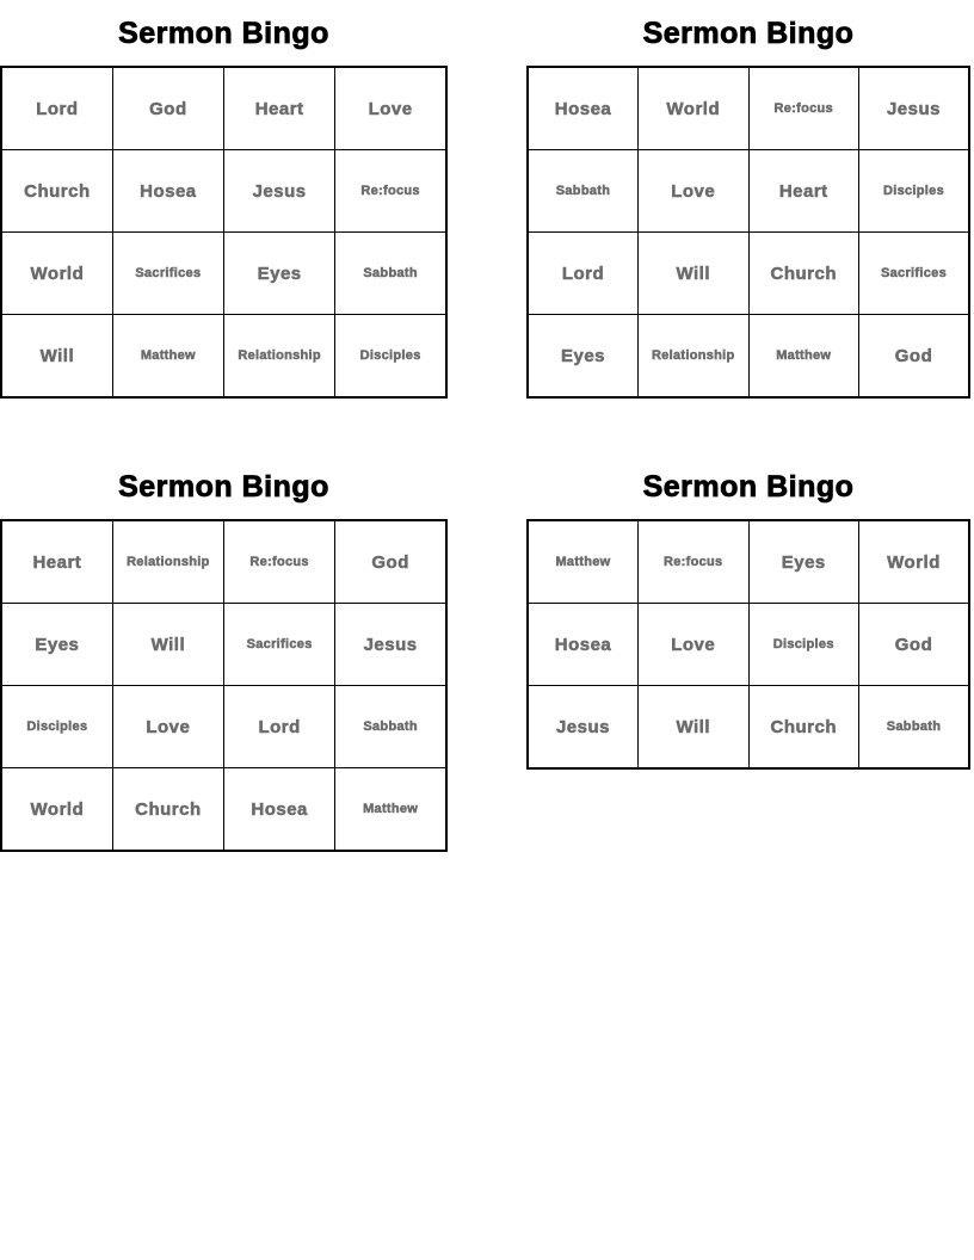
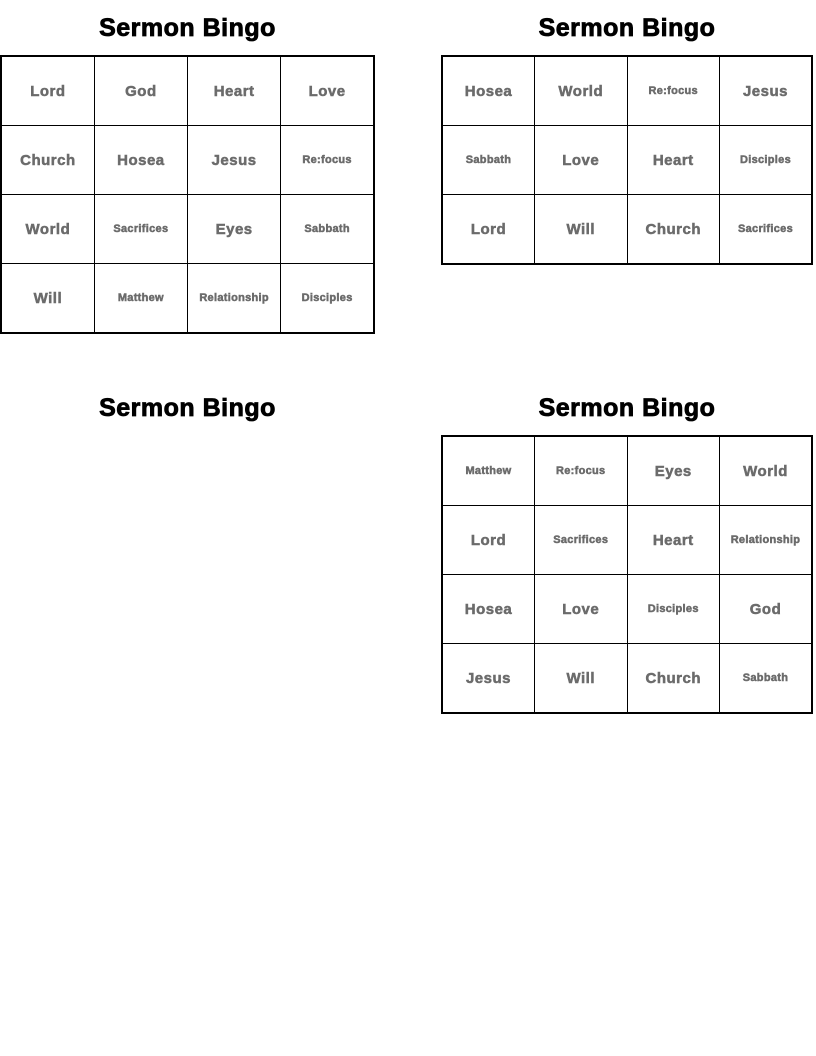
  Sermon Bingo
  Lord	God	Heart	Love
  Church	Hosea	Jesus	Re:focus
  World	Sacrifices	Eyes	Sabbath
  Will	Matthew	Relationship	Disciples
  Sermon Bingo
  Hosea	World	Re:focus	Jesus
  Sabbath	Love	Heart	Disciples
  Lord	Will	Church	Sacrifices
- Eyes	Relationship	Matthew	God
  Sermon Bingo
- Heart	Relationship	Re:focus	God
- Eyes	Will	Sacrifices	Jesus
- Disciples	Love	Lord	Sabbath
- World	Church	Hosea	Matthew
  Sermon Bingo
  Matthew	Re:focus	Eyes	World
+ Lord	Sacrifices	Heart	Relationship
  Hosea	Love	Disciples	God
  Jesus	Will	Church	Sabbath
